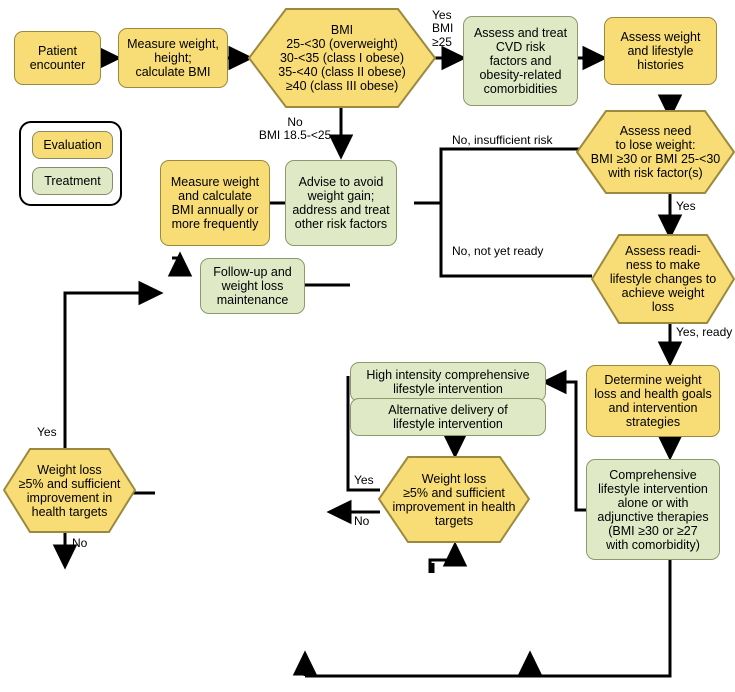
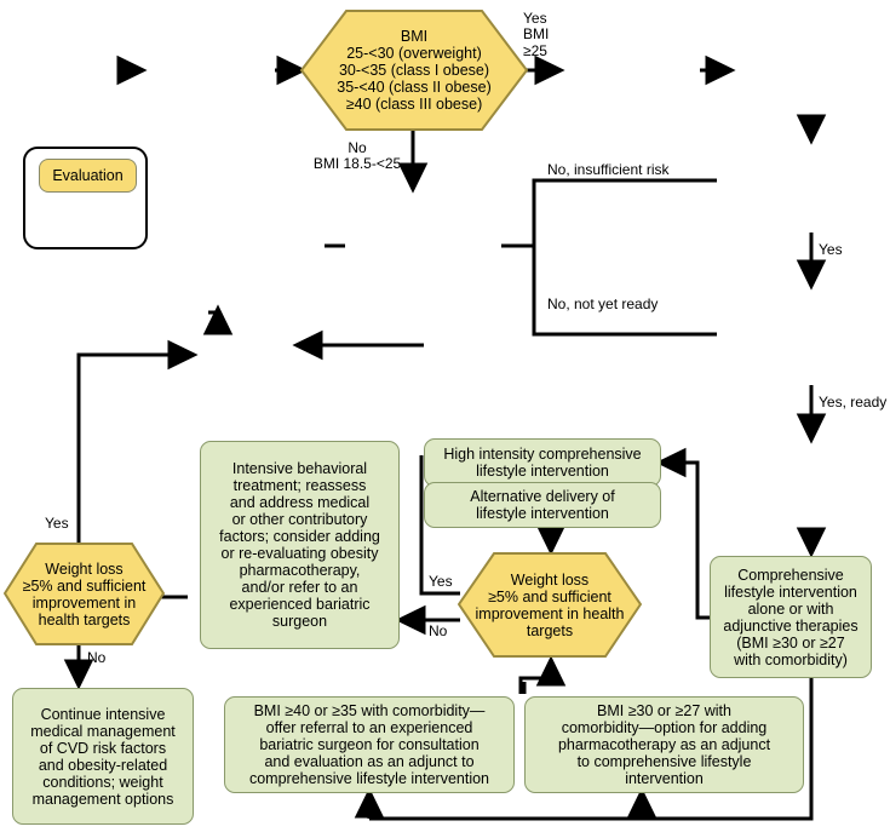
- Patient
- encounter
- Measure weight,
- height;
- calculate BMI
  BMI
  25-<30 (overweight)
  30-<35 (class I obese)
  35-<40 (class II obese)
  ≥40 (class III obese)
- Assess and treat
- CVD risk
- factors and
- obesity-related
- comorbidities
- Assess weight
- and lifestyle
- histories
- Assess need
- to lose weight:
- BMI ≥30 or BMI 25-<30
- with risk factor(s)
- Assess readi-
- ness to make
- lifestyle changes to
- achieve weight
- loss
- Advise to avoid
- weight gain;
- address and treat
- other risk factors
- Measure weight
- and calculate
- BMI annually or
- more frequently
- Follow-up and
- weight loss
- maintenance
- Determine weight
- loss and health goals
- and intervention
- strategies
  Comprehensive
  lifestyle intervention
  alone or with
  adjunctive therapies
  (BMI ≥30 or ≥27
  with comorbidity)
  High intensity comprehensive
  lifestyle intervention
  Alternative delivery of
  lifestyle intervention
  Weight loss
  ≥5% and sufficient
  improvement in health
  targets
  Weight loss
  ≥5% and sufficient
  improvement in
  health targets
+ Intensive behavioral
+ treatment; reassess
+ and address medical
+ or other contributory
+ factors; consider adding
+ or re-evaluating obesity
+ pharmacotherapy,
+ and/or refer to an
+ experienced bariatric
+ surgeon
+ Continue intensive
+ medical management
+ of CVD risk factors
+ and obesity-related
+ conditions; weight
+ management options
+ BMI ≥40 or ≥35 with comorbidity—
+ offer referral to an experienced
+ bariatric surgeon for consultation
+ and evaluation as an adjunct to
+ comprehensive lifestyle intervention
+ BMI ≥30 or ≥27 with
+ comorbidity—option for adding
+ pharmacotherapy as an adjunct
+ to comprehensive lifestyle
+ intervention
  Evaluation
- Treatment
  Yes
  BMI
  ≥25
  No
  BMI 18.5-<25
  No, insufficient risk
  No, not yet ready
  Yes
  Yes, ready
  Yes
  No
  Yes
  No
